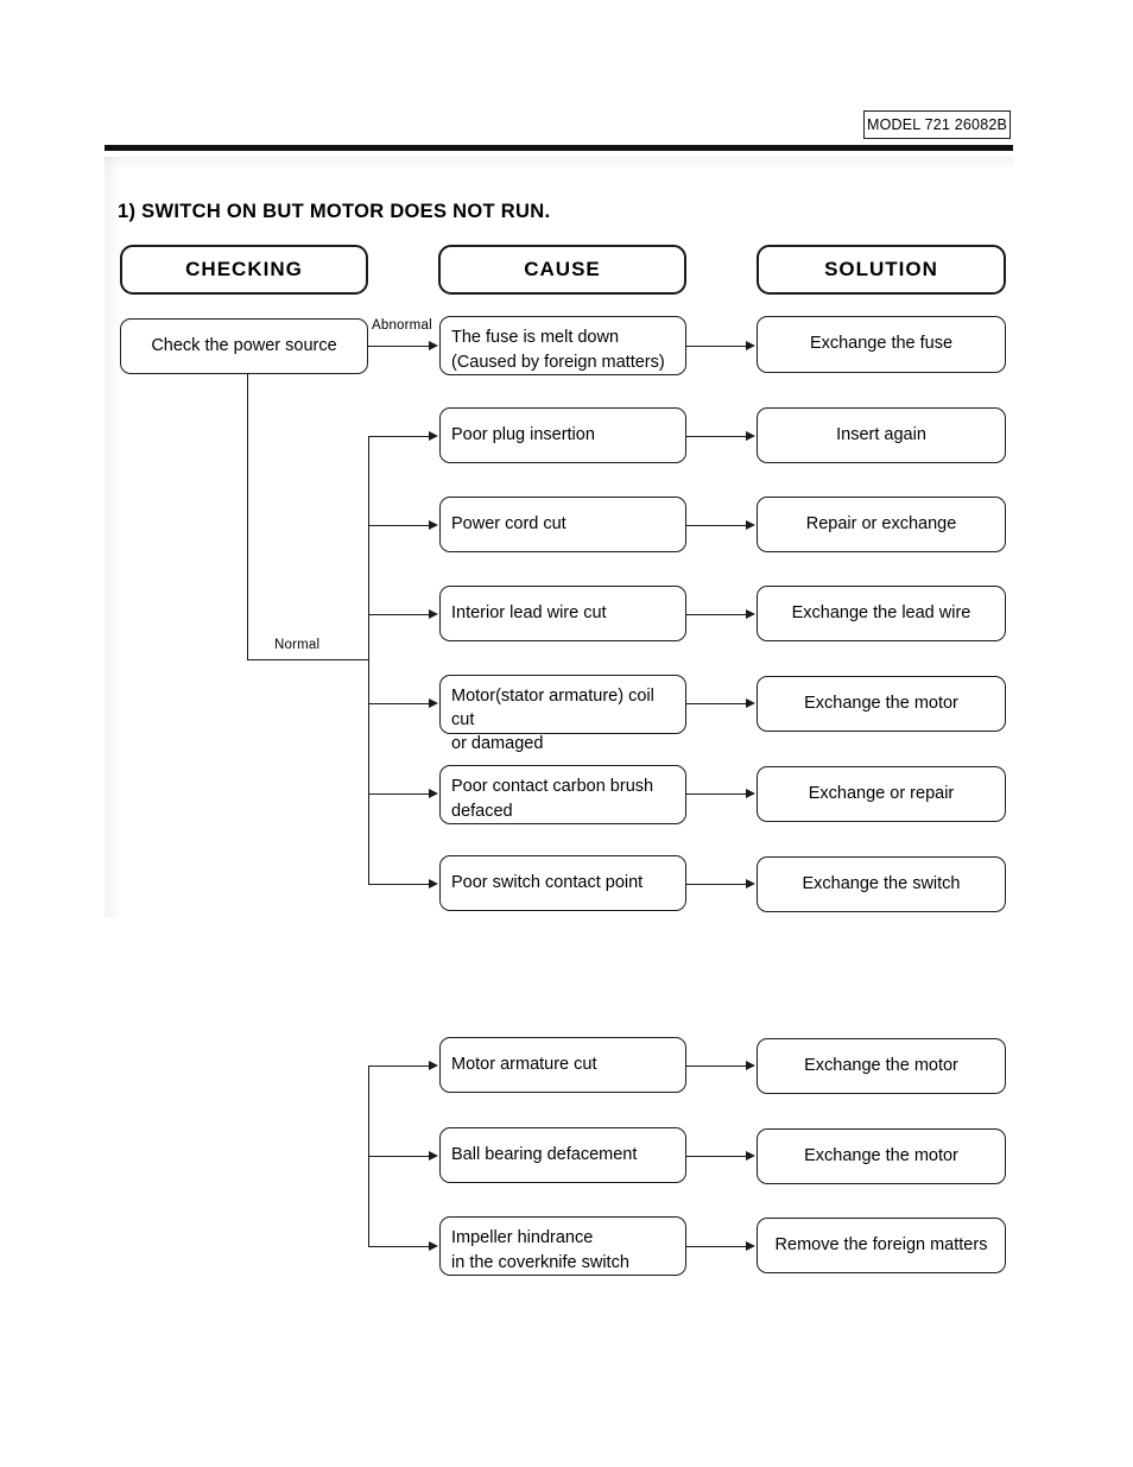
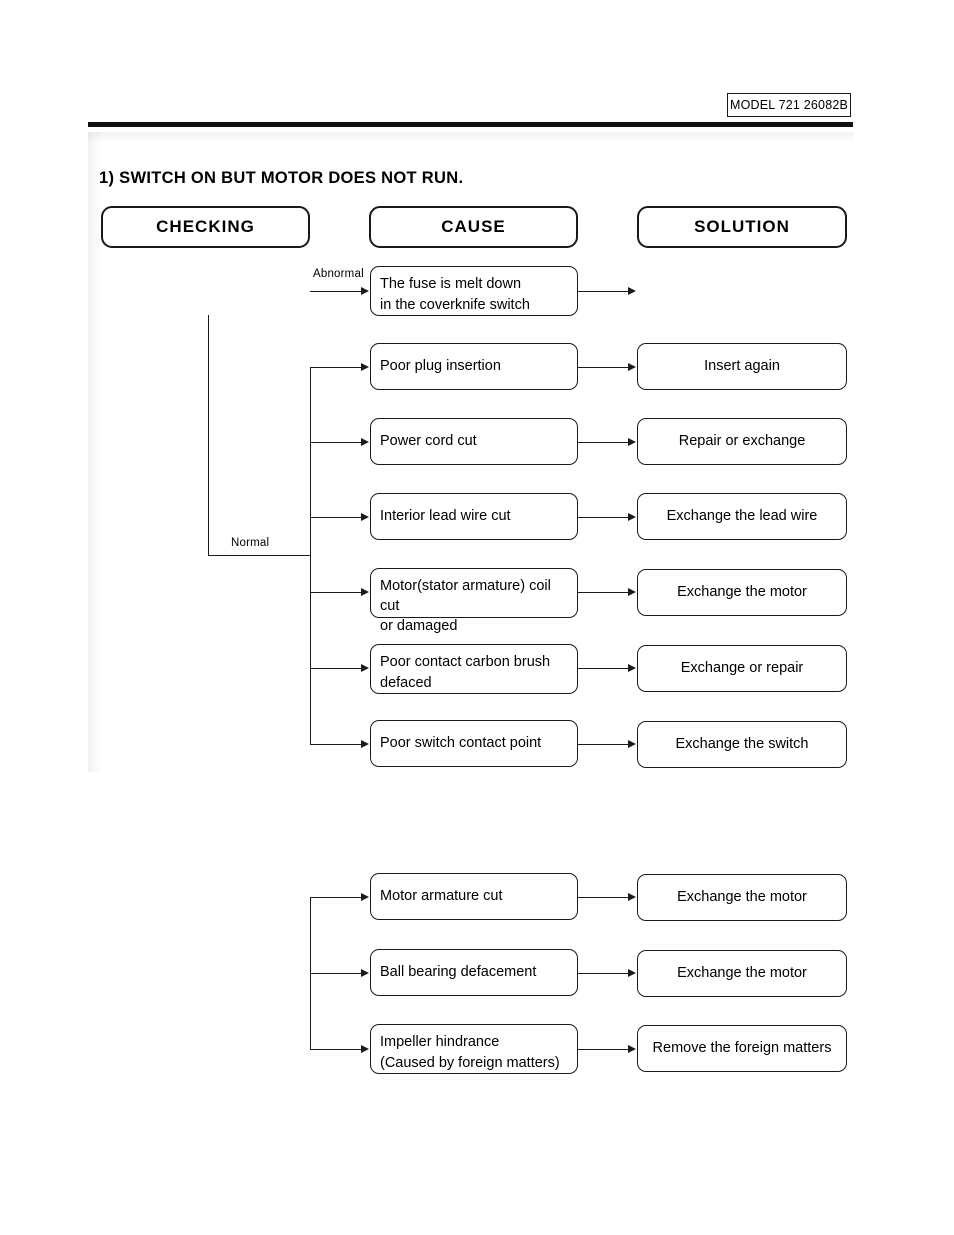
  MODEL 721 26082B
  1) SWITCH ON BUT MOTOR DOES NOT RUN.
  CHECKING
  CAUSE
  SOLUTION
- Check the power source
  Abnormal
  Normal
  The fuse is melt down
- (Caused by foreign matters)
+ in the coverknife switch
- Exchange the fuse
  Poor plug insertion
  Insert again
  Power cord cut
  Repair or exchange
  Interior lead wire cut
  Exchange the lead wire
  Motor(stator armature) coil cut
  or damaged
  Exchange the motor
  Poor contact carbon brush
  defaced
  Exchange or repair
  Poor switch contact point
  Exchange the switch
  Motor armature cut
  Exchange the motor
  Ball bearing defacement
  Exchange the motor
  Impeller hindrance
- in the coverknife switch
+ (Caused by foreign matters)
  Remove the foreign matters
